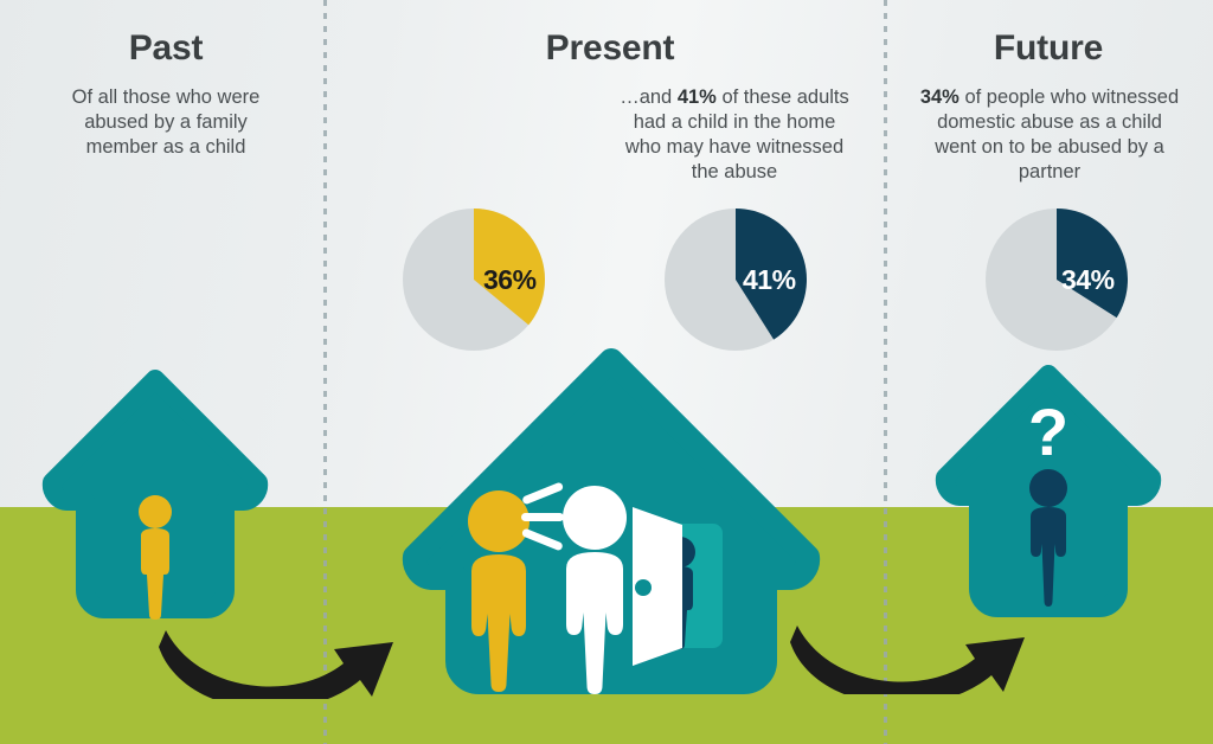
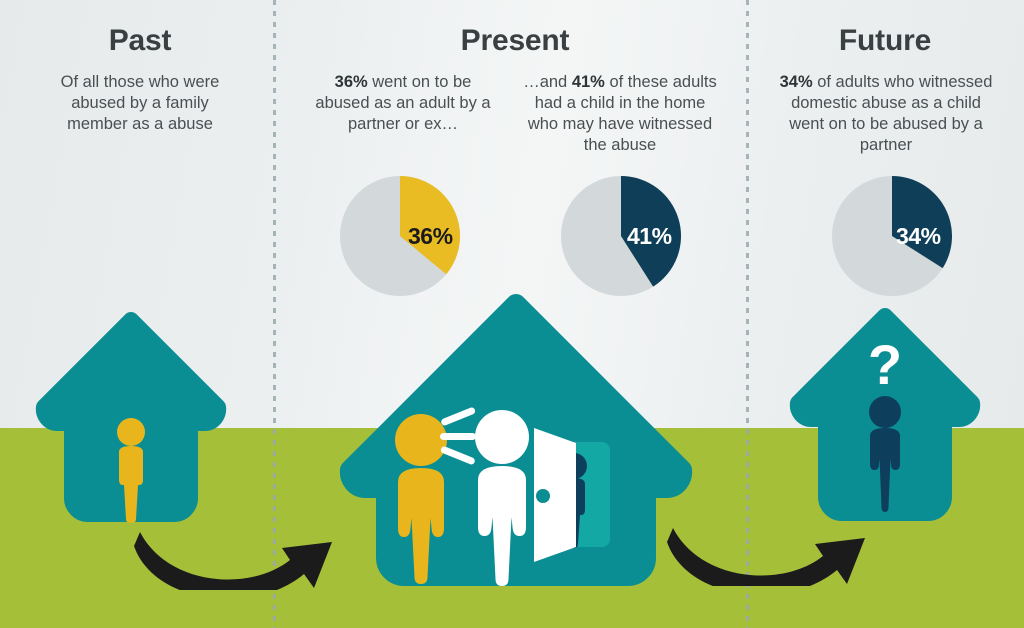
  Past
- Of all those who were abused by a family member as a child
+ Of all those who were abused by a family member as a abuse
  Present
+ 36% went on to be abused as an adult by a partner or ex…
  …and 41% of these adults had a child in the home who may have witnessed the abuse
  Future
- 34% of people who witnessed domestic abuse as a child went on to be abused by a partner
+ 34% of adults who witnessed domestic abuse as a child went on to be abused by a partner
  36%
  41%
  34%
  ?
